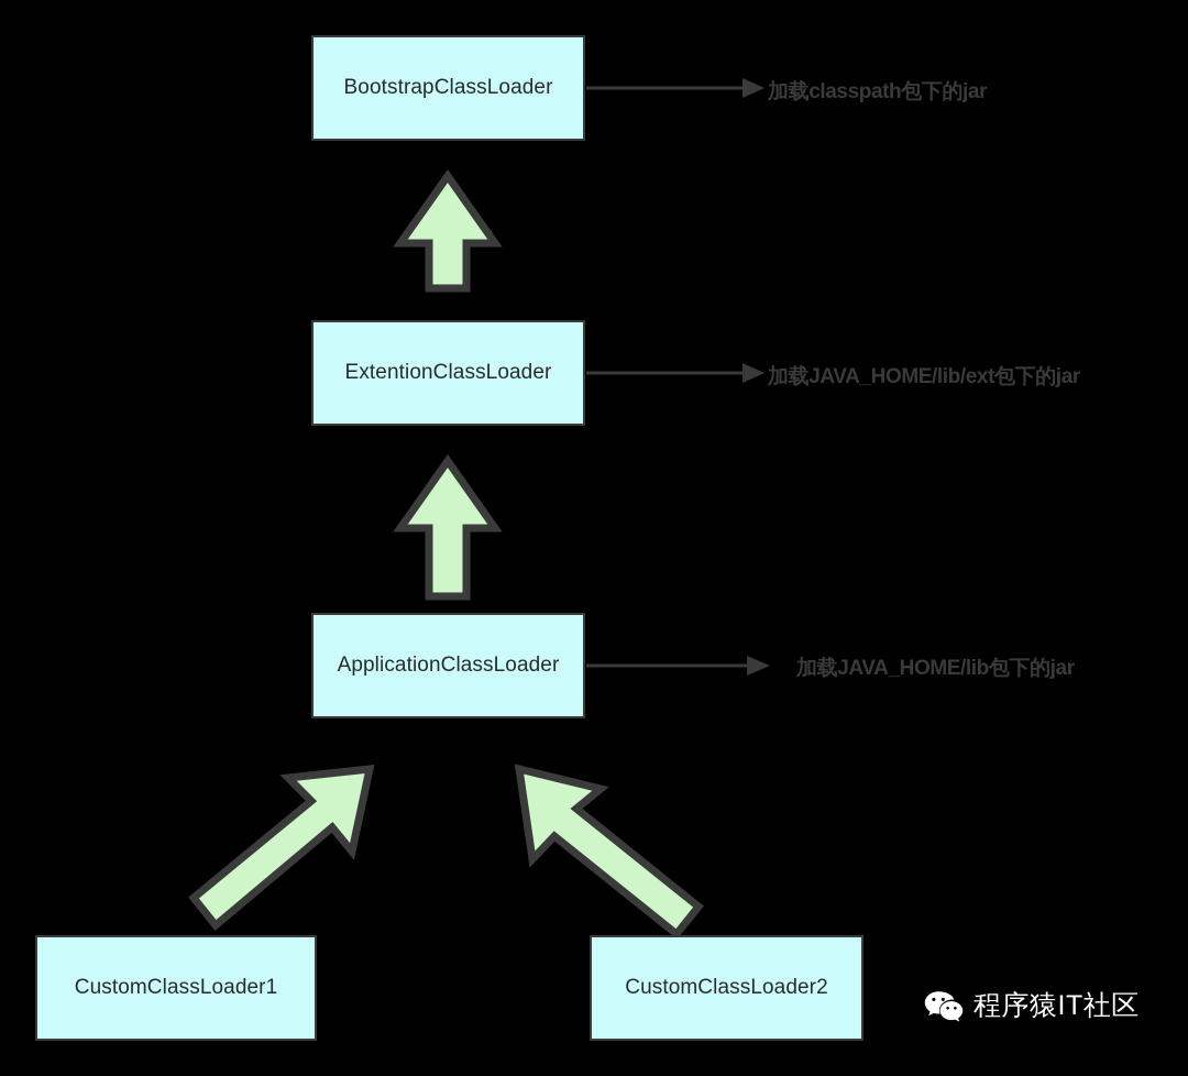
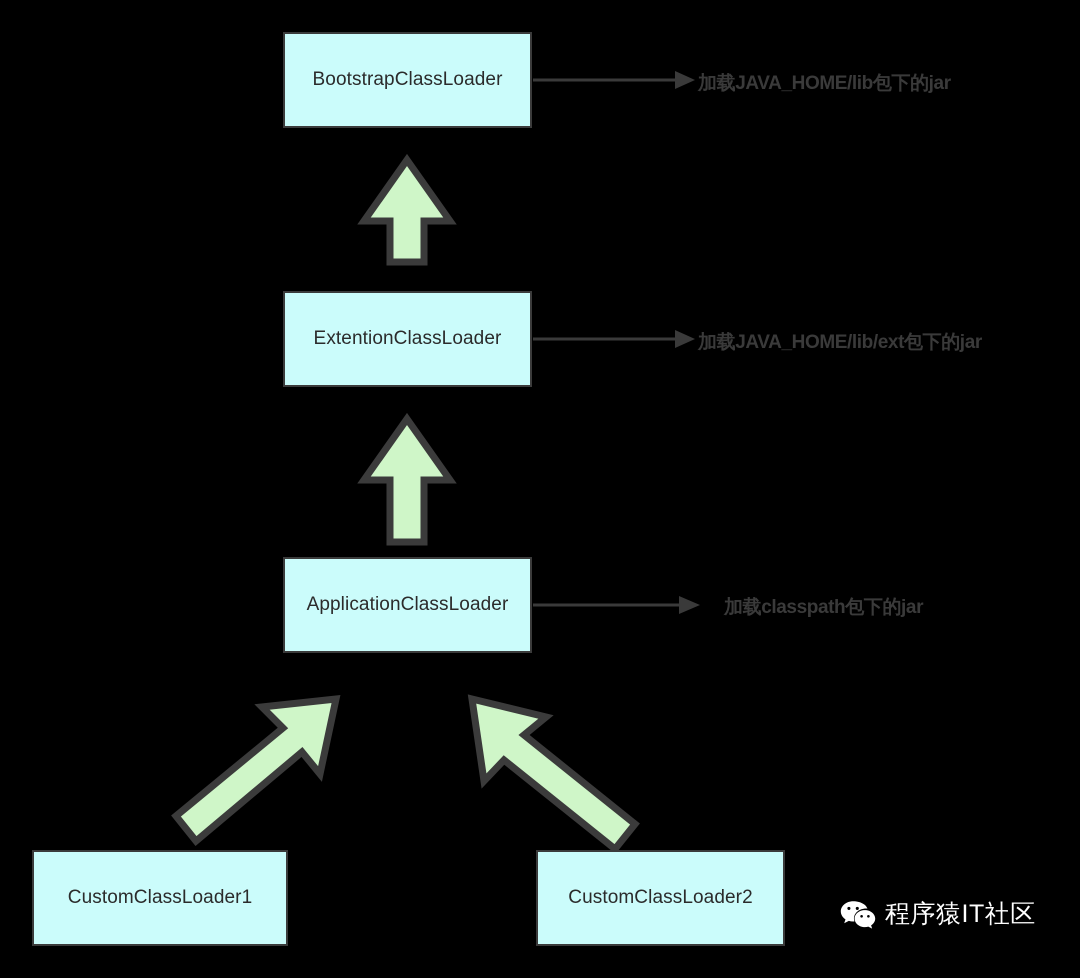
  BootstrapClassLoader
  ExtentionClassLoader
  ApplicationClassLoader
  CustomClassLoader1
  CustomClassLoader2
- 加载classpath包下的jar
+ 加载JAVA_HOME/lib包下的jar
  加载JAVA_HOME/lib/ext包下的jar
- 加载JAVA_HOME/lib包下的jar
+ 加载classpath包下的jar
  程序猿IT社区
